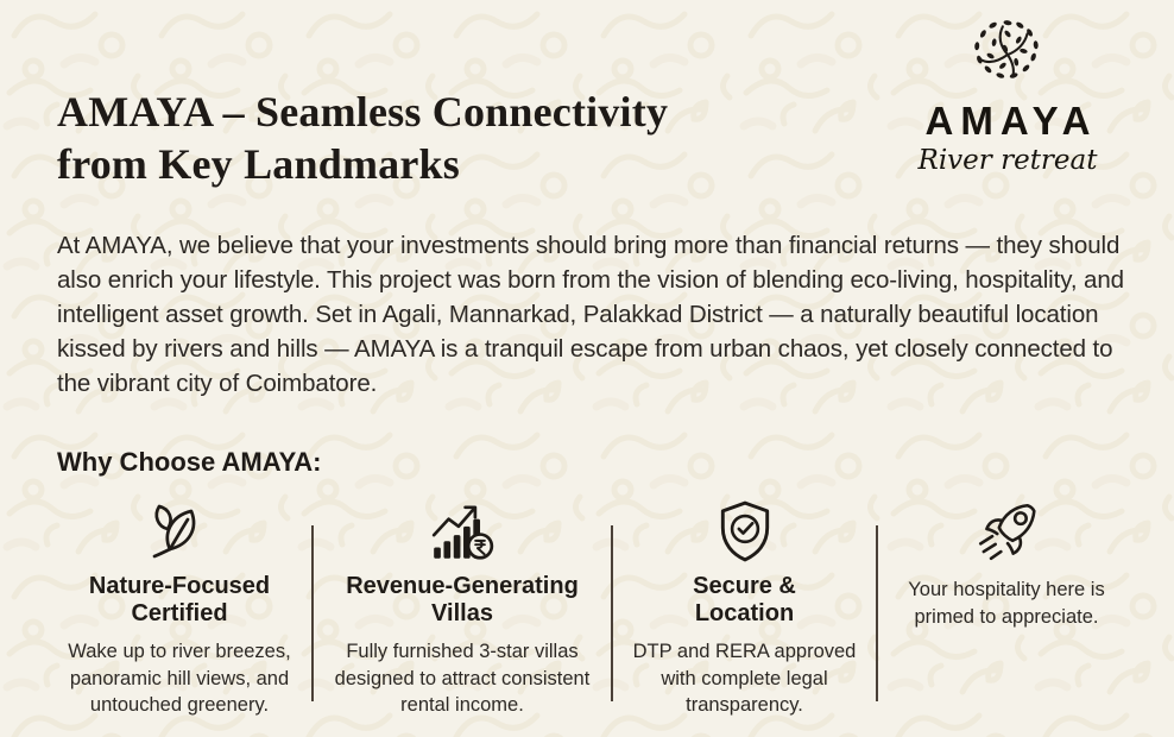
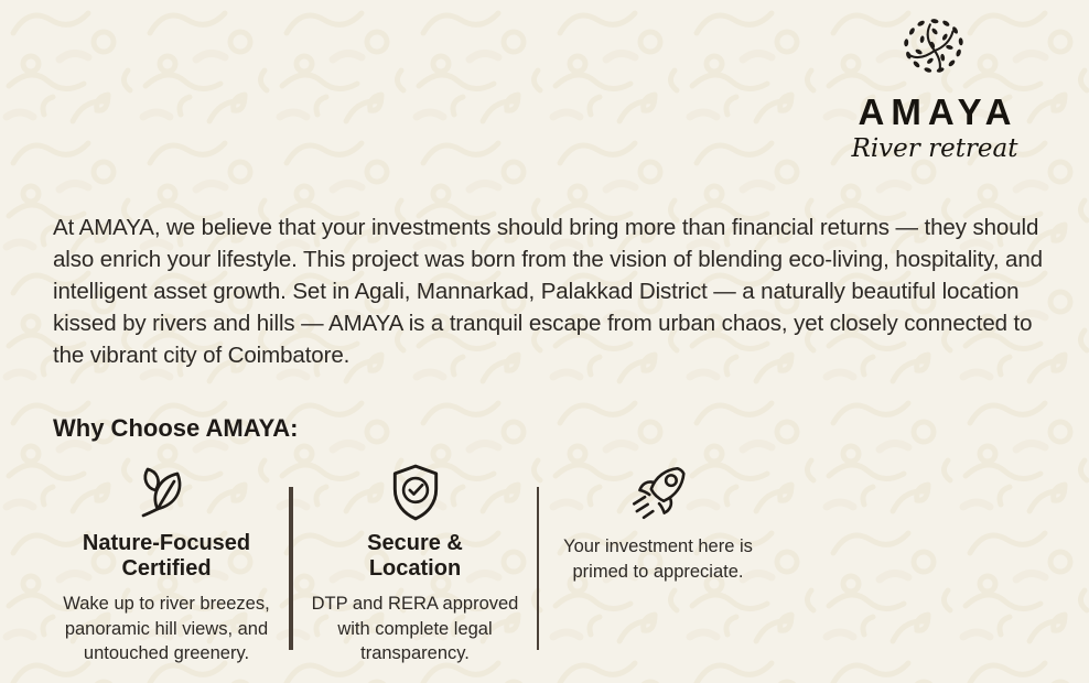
- AMAYA – Seamless Connectivity
- from Key Landmarks
  AMAYA
  River retreat
  At AMAYA, we believe that your investments should bring more than financial returns — they should also enrich your lifestyle. This project was born from the vision of blending eco-living, hospitality, and intelligent asset growth. Set in Agali, Mannarkad, Palakkad District — a naturally beautiful location kissed by rivers and hills — AMAYA is a tranquil escape from urban chaos, yet closely connected to the vibrant city of Coimbatore.
  Why Choose AMAYA:
  Nature-Focused
  Certified
  Wake up to river breezes, panoramic hill views, and untouched greenery.
- Revenue-Generating
- Villas
- Fully furnished 3-star villas designed to attract consistent rental income.
  Secure &
  Location
  DTP and RERA approved with complete legal transparency.
- Your hospitality here is primed to appreciate.
+ Your investment here is primed to appreciate.
